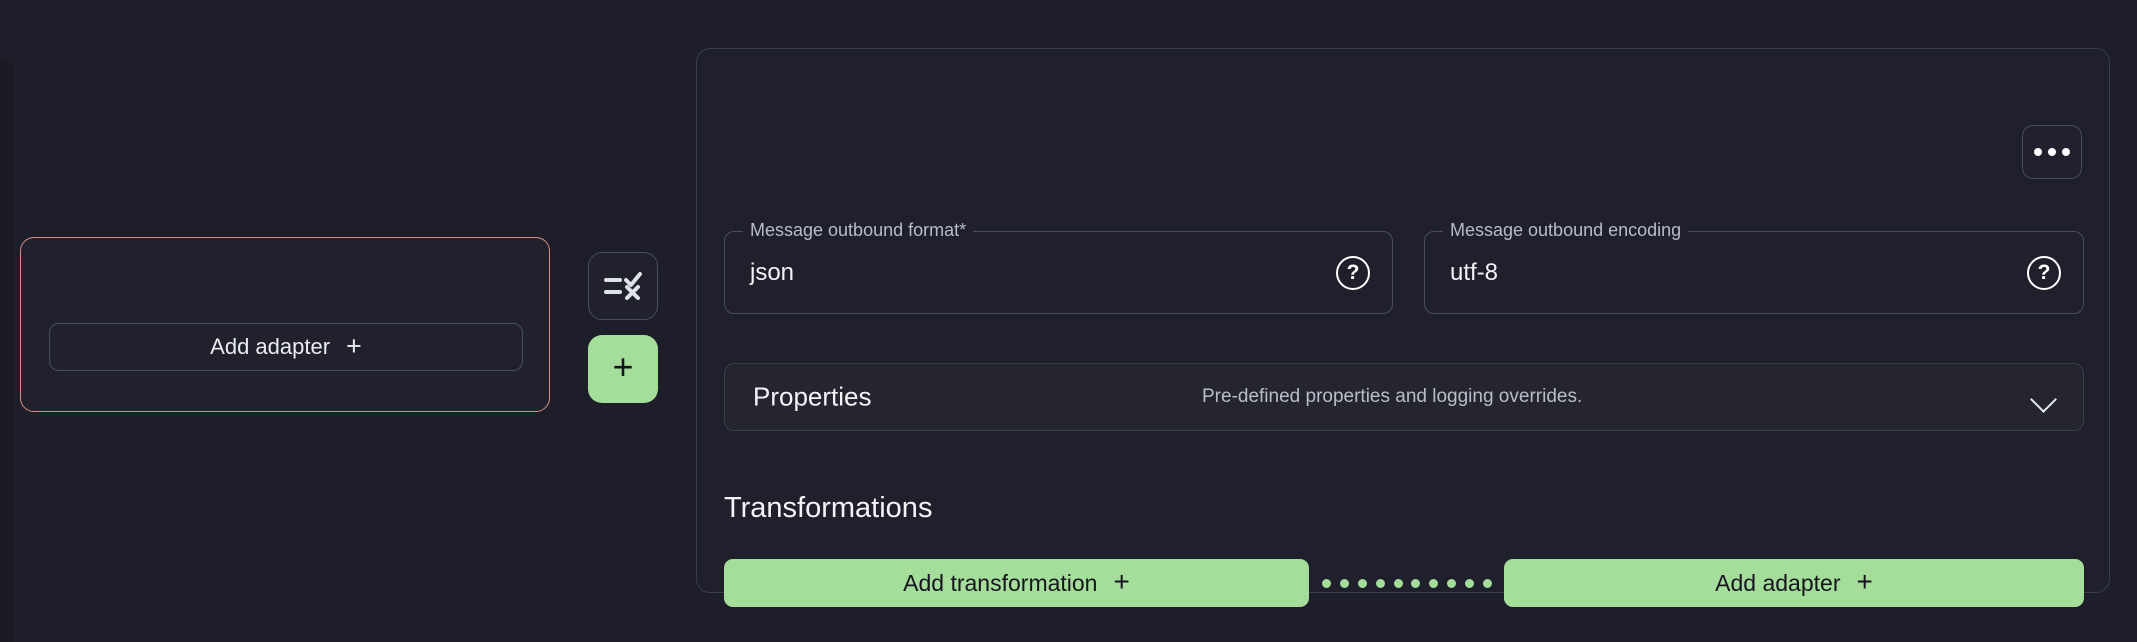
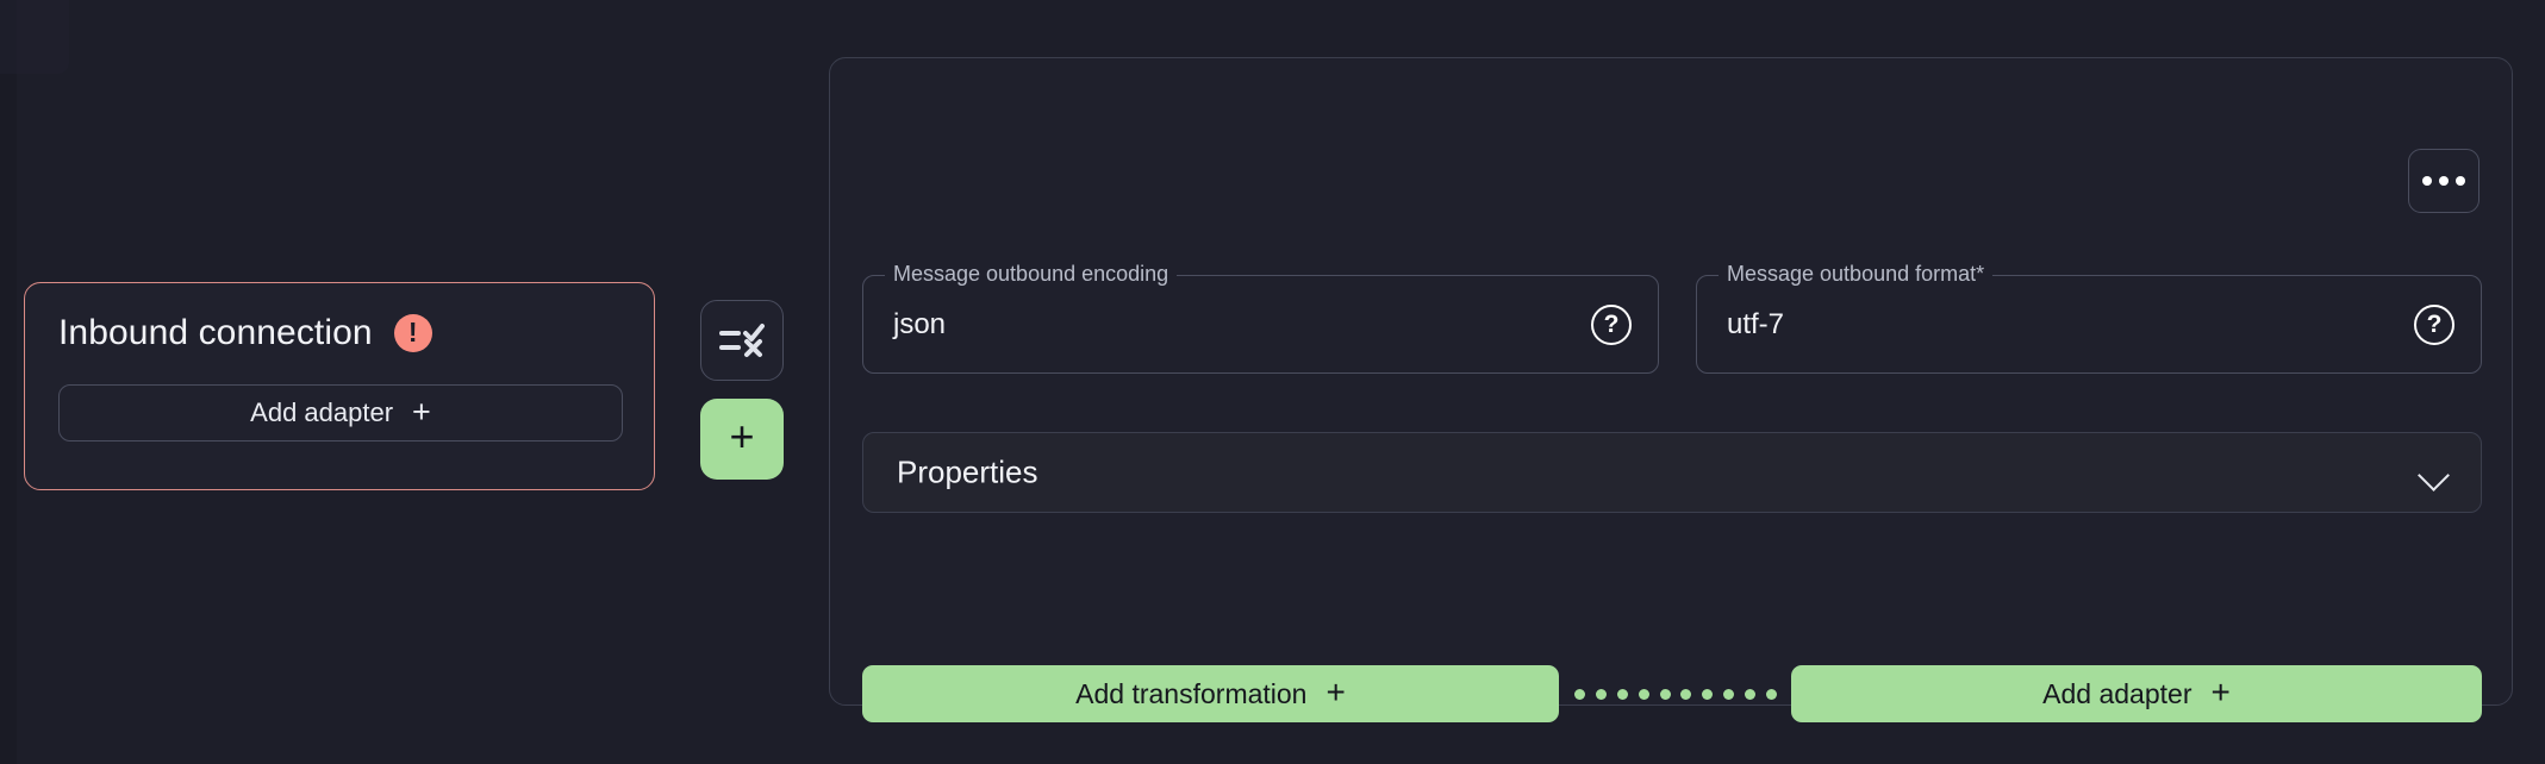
+ Inbound connection
+ !
  Add adapter
  +
  +
- Message outbound format*
+ Message outbound encoding
  json
  ?
- Message outbound encoding
+ Message outbound format*
- utf-8
+ utf-7
  ?
  Properties
- Pre-defined properties and logging overrides.
- Transformations
  Add transformation
  +
  Add adapter
  +
